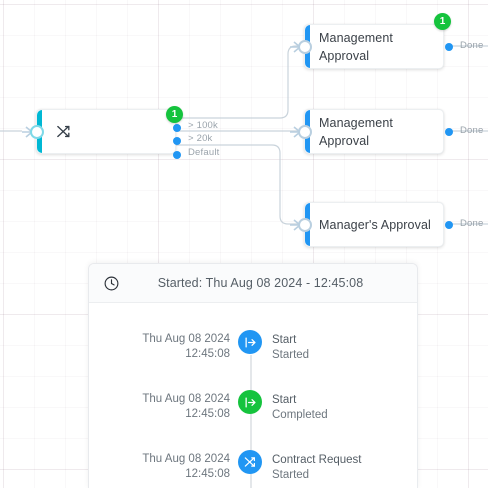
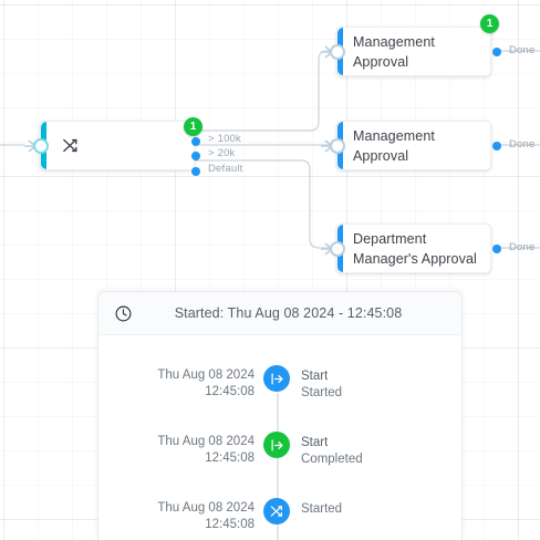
  1
  > 100k
  > 20k
  Default
  Management
  Approval
  1
  Done
  Management
  Approval
  Done
+ Department
  Manager's Approval
  Done
  Started: Thu Aug 08 2024 - 12:45:08
  Thu Aug 08 2024
  12:45:08
  Start
  Started
  Thu Aug 08 2024
  12:45:08
  Start
  Completed
  Thu Aug 08 2024
  12:45:08
- Contract Request
  Started
